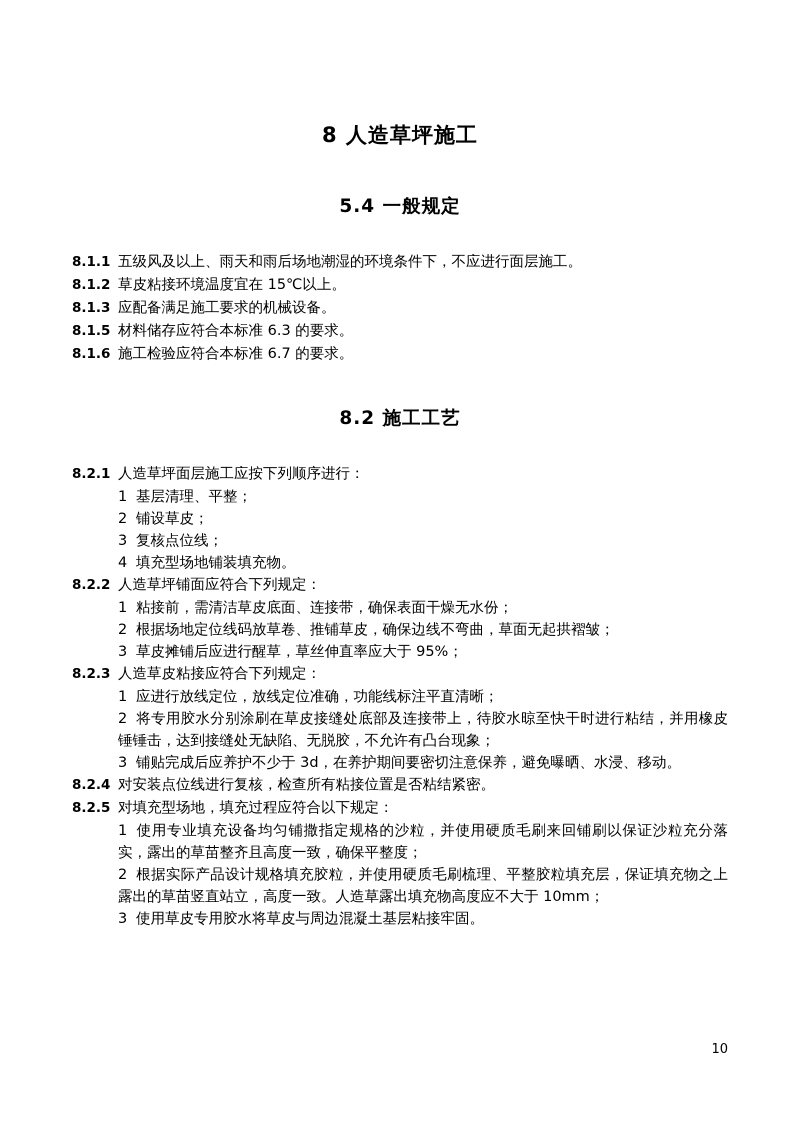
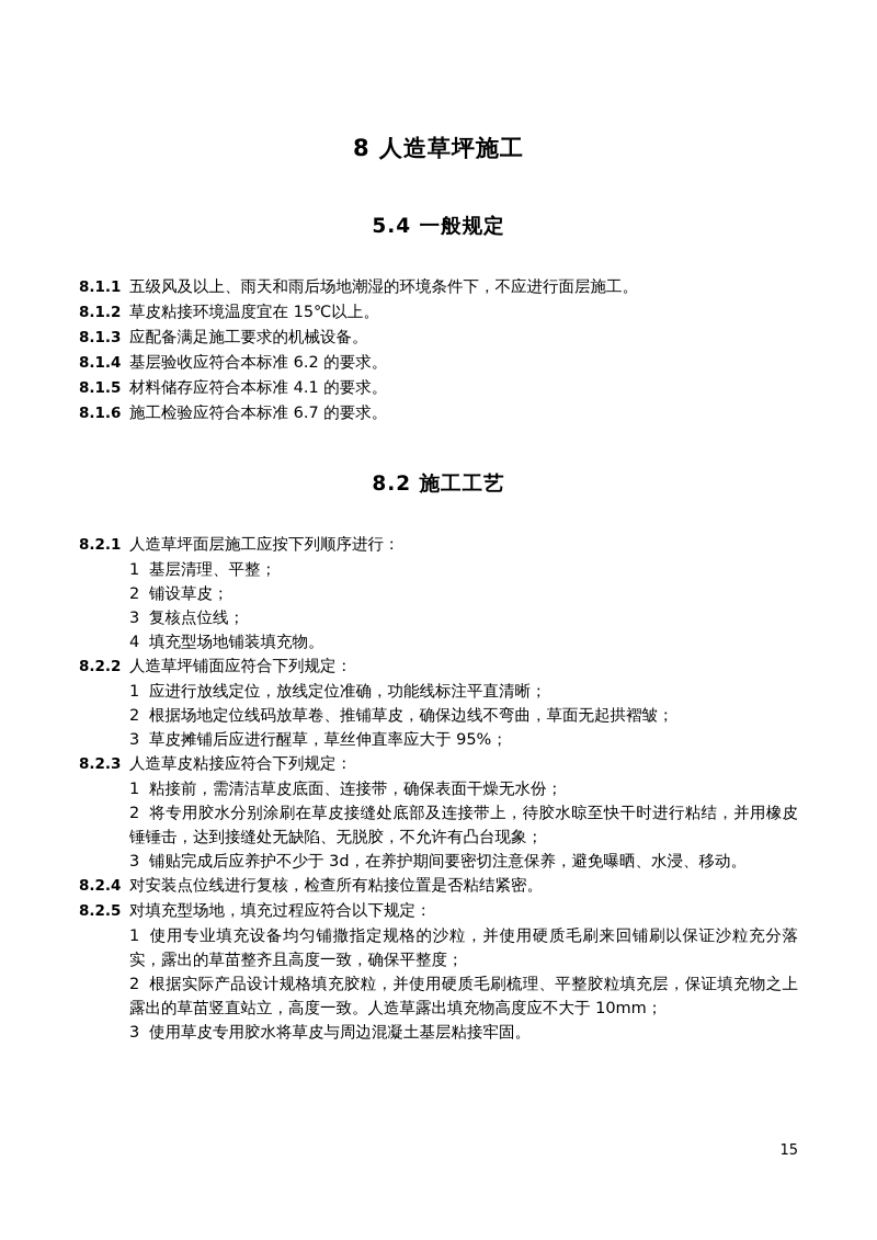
  8 人造草坪施工
  5.4 一般规定
  8.1.1 五级风及以上、雨天和雨后场地潮湿的环境条件下，不应进行面层施工。
  8.1.2 草皮粘接环境温度宜在 15℃以上。
  8.1.3 应配备满足施工要求的机械设备。
+ 8.1.4 基层验收应符合本标准 6.2 的要求。
- 8.1.5 材料储存应符合本标准 6.3 的要求。
+ 8.1.5 材料储存应符合本标准 4.1 的要求。
  8.1.6 施工检验应符合本标准 6.7 的要求。
  8.2 施工工艺
  8.2.1 人造草坪面层施工应按下列顺序进行：
  1 基层清理、平整；
  2 铺设草皮；
  3 复核点位线；
  4 填充型场地铺装填充物。
  8.2.2 人造草坪铺面应符合下列规定：
- 1 粘接前，需清洁草皮底面、连接带，确保表面干燥无水份；
+ 1 应进行放线定位，放线定位准确，功能线标注平直清晰；
  2 根据场地定位线码放草卷、推铺草皮，确保边线不弯曲，草面无起拱褶皱；
  3 草皮摊铺后应进行醒草，草丝伸直率应大于 95%；
  8.2.3 人造草皮粘接应符合下列规定：
- 1 应进行放线定位，放线定位准确，功能线标注平直清晰；
+ 1 粘接前，需清洁草皮底面、连接带，确保表面干燥无水份；
  2 将专用胶水分别涂刷在草皮接缝处底部及连接带上，待胶水晾至快干时进行粘结，并用橡皮锤锤击，达到接缝处无缺陷、无脱胶，不允许有凸台现象；
  3 铺贴完成后应养护不少于 3d，在养护期间要密切注意保养，避免曝晒、水浸、移动。
  8.2.4 对安装点位线进行复核，检查所有粘接位置是否粘结紧密。
  8.2.5 对填充型场地，填充过程应符合以下规定：
  1 使用专业填充设备均匀铺撒指定规格的沙粒，并使用硬质毛刷来回铺刷以保证沙粒充分落实，露出的草苗整齐且高度一致，确保平整度；
  2 根据实际产品设计规格填充胶粒，并使用硬质毛刷梳理、平整胶粒填充层，保证填充物之上露出的草苗竖直站立，高度一致。人造草露出填充物高度应不大于 10mm；
  3 使用草皮专用胶水将草皮与周边混凝土基层粘接牢固。
- 10
+ 15
